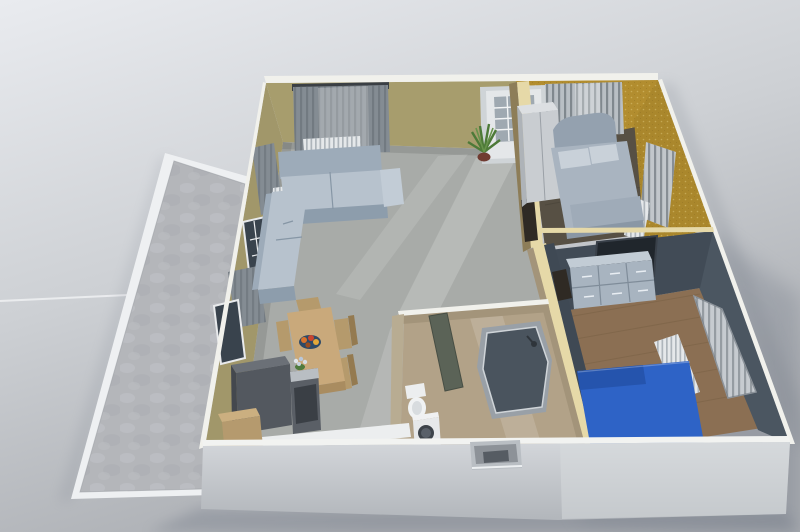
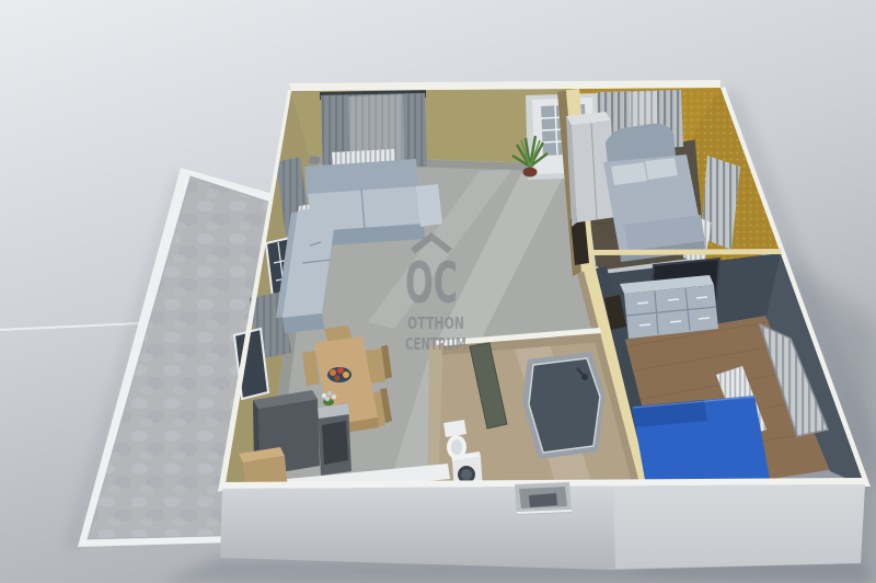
+ OC
+ OTTHON
+ CENTRUM
